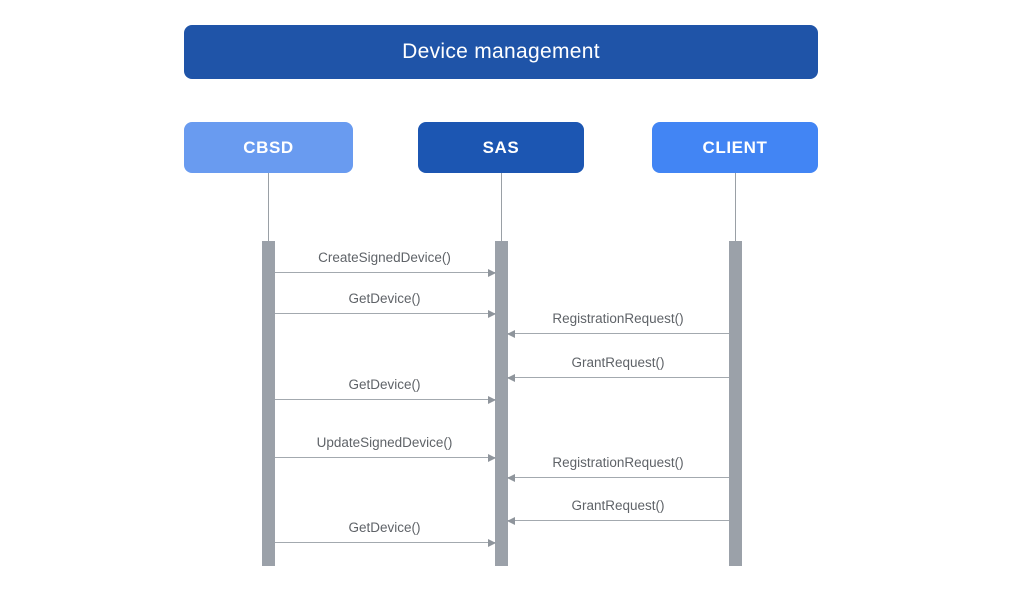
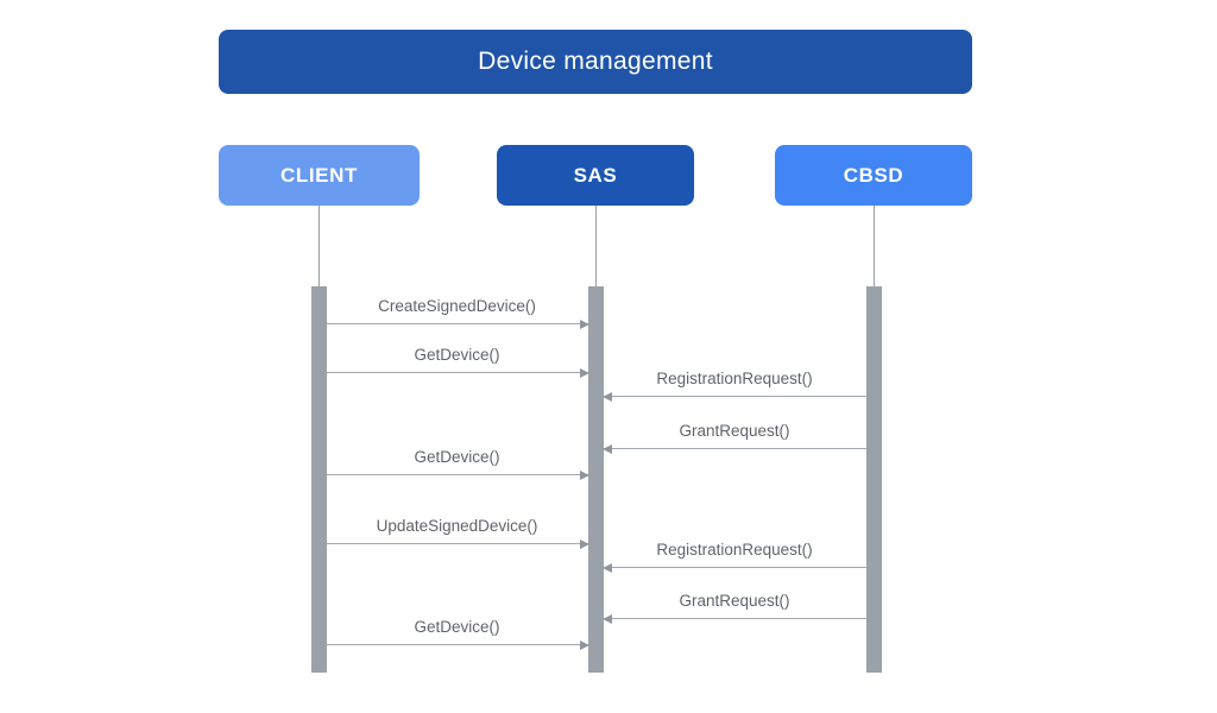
  Device management
- CBSD
+ CLIENT
  SAS
- CLIENT
+ CBSD
  CreateSignedDevice()
  GetDevice()
  RegistrationRequest()
  GrantRequest()
  GetDevice()
  UpdateSignedDevice()
  RegistrationRequest()
  GrantRequest()
  GetDevice()
